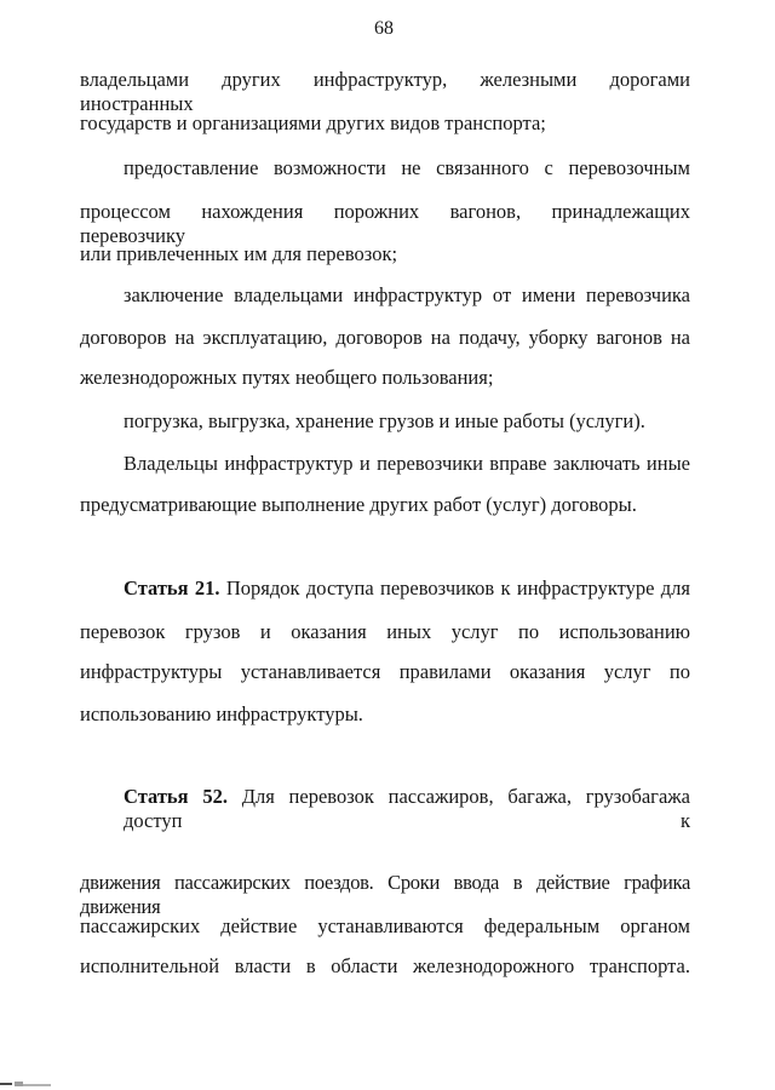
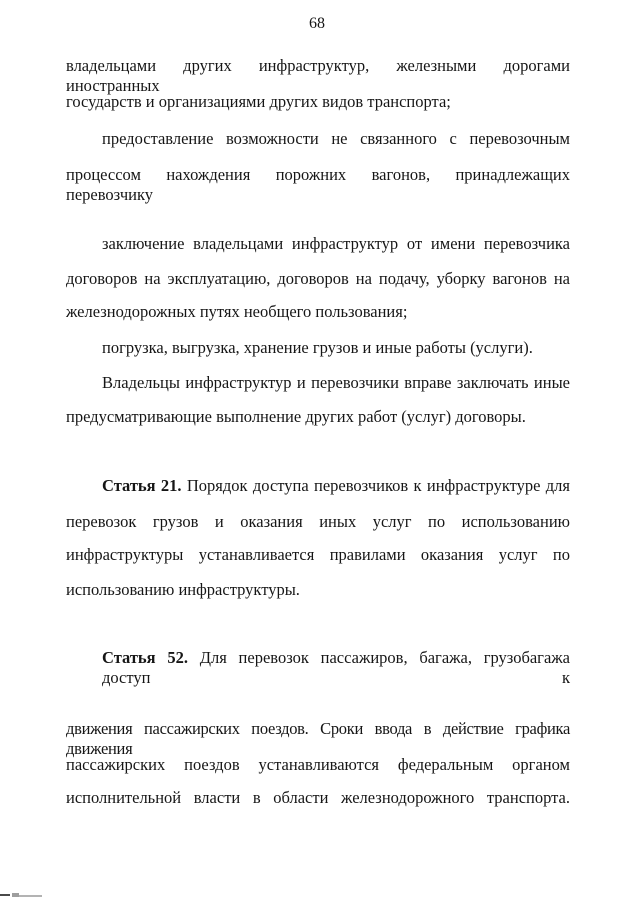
  68
  владельцами других инфраструктур, железными дорогами иностранных
  государств и организациями других видов транспорта;
  предоставление возможности не связанного с перевозочным
  процессом нахождения порожних вагонов, принадлежащих перевозчику
- или привлеченных им для перевозок;
  заключение владельцами инфраструктур от имени перевозчика
  договоров на эксплуатацию, договоров на подачу, уборку вагонов на
  железнодорожных путях необщего пользования;
  погрузка, выгрузка, хранение грузов и иные работы (услуги).
  Владельцы инфраструктур и перевозчики вправе заключать иные
  предусматривающие выполнение других работ (услуг) договоры.
  Статья 21. Порядок доступа перевозчиков к инфраструктуре для
  перевозок грузов и оказания иных услуг по использованию
  инфраструктуры устанавливается правилами оказания услуг по
  использованию инфраструктуры.
  Статья 52. Для перевозок пассажиров, багажа, грузобагажа доступ к
  движения пассажирских поездов. Сроки ввода в действие графика движения
- пассажирских действие устанавливаются федеральным органом
+ пассажирских поездов устанавливаются федеральным органом
  исполнительной власти в области железнодорожного транспорта.
